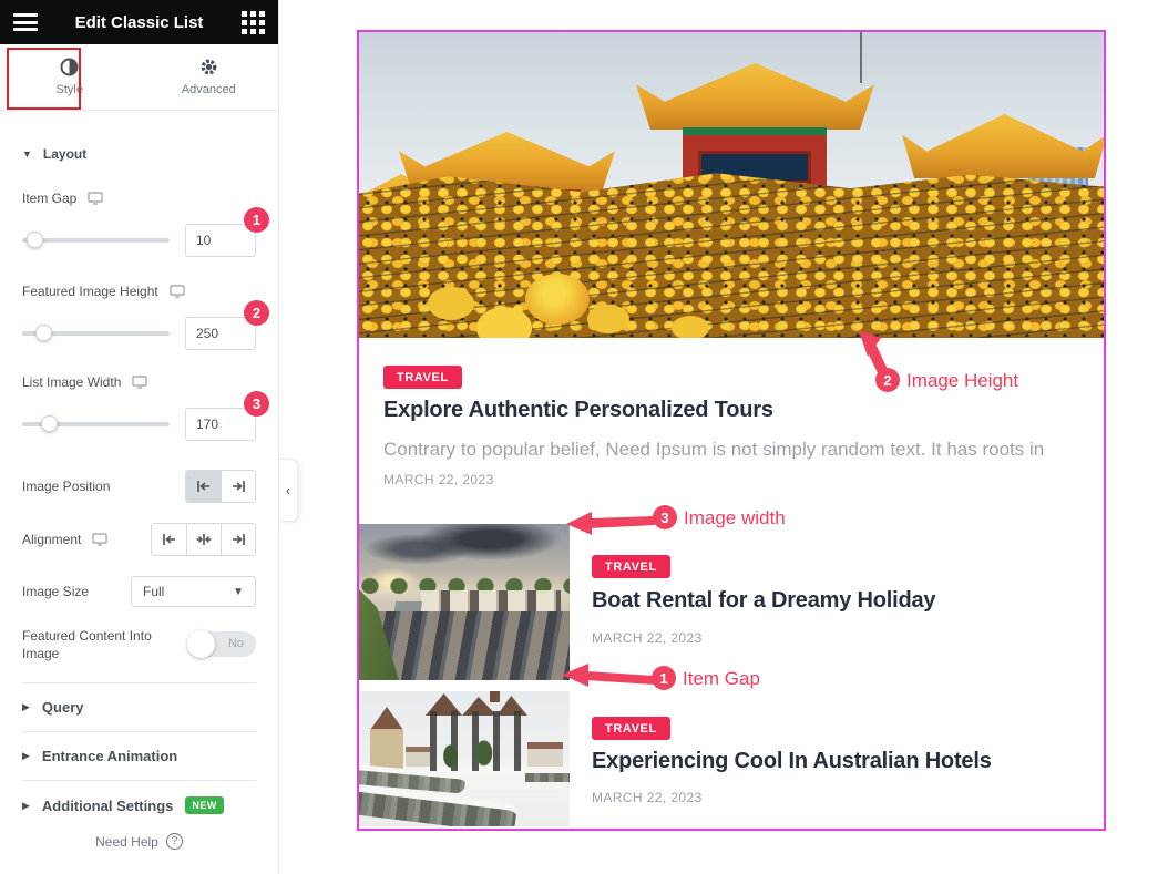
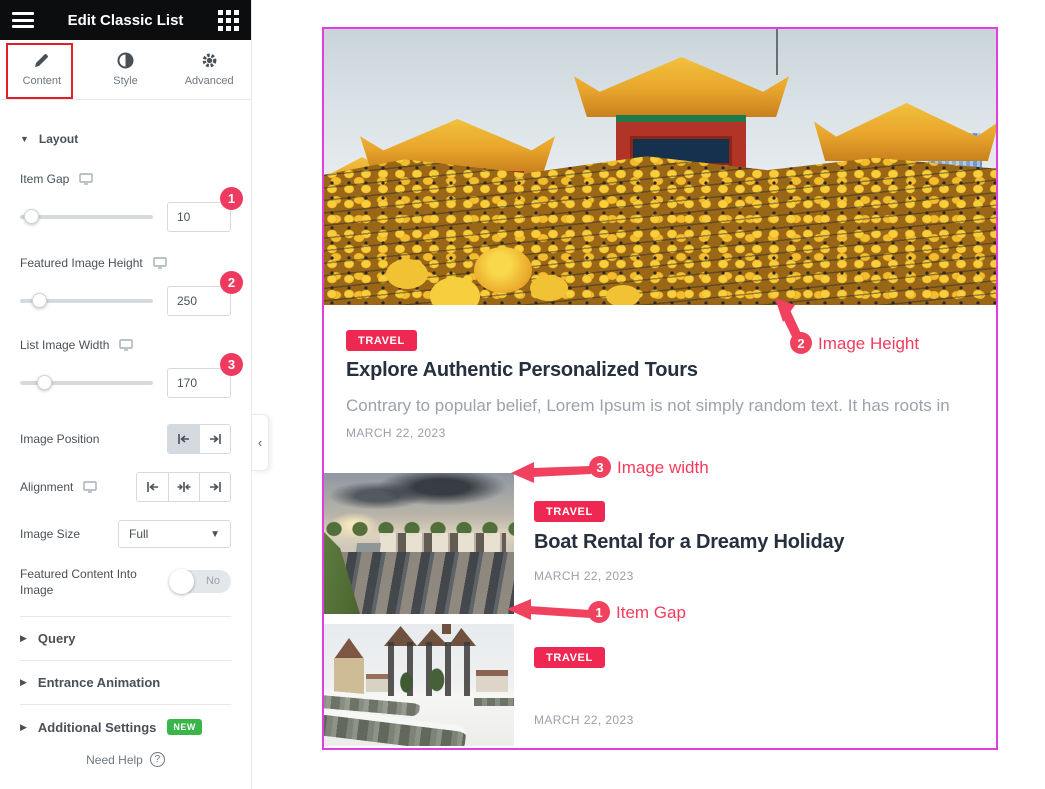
  Edit Classic List
+ Content
  Style
  Advanced
  ▼
  Layout
  Item Gap
  10
  1
  Featured Image Height
  250
  2
  List Image Width
  170
  3
  Image Position
  Alignment
  Image Size
  Full
  ▼
  Featured Content Into Image
  No
  ▶
  Query
  ▶
  Entrance Animation
  ▶
  Additional Settings
  NEW
  Need Help
  ?
  ‹
  TRAVEL
  Explore Authentic Personalized Tours
- Contrary to popular belief, Need Ipsum is not simply random text. It has roots in
+ Contrary to popular belief, Lorem Ipsum is not simply random text. It has roots in
  MARCH 22, 2023
  TRAVEL
  Boat Rental for a Dreamy Holiday
  MARCH 22, 2023
  TRAVEL
- Experiencing Cool In Australian Hotels
  MARCH 22, 2023
  2
  Image Height
  3
  Image width
  1
  Item Gap
